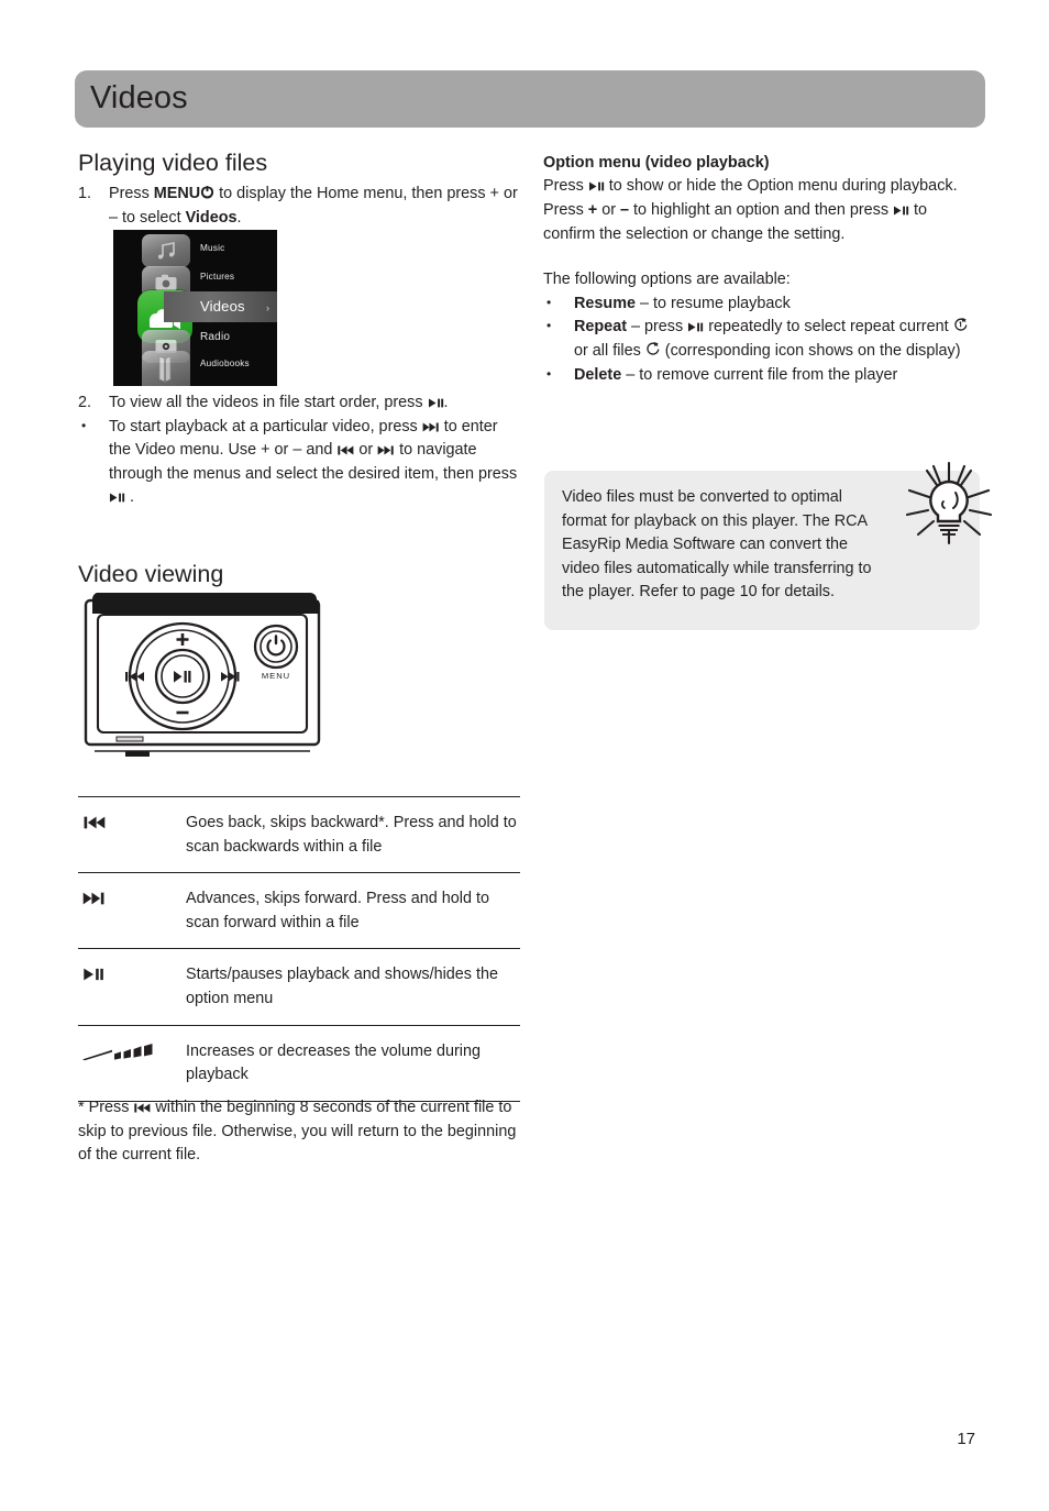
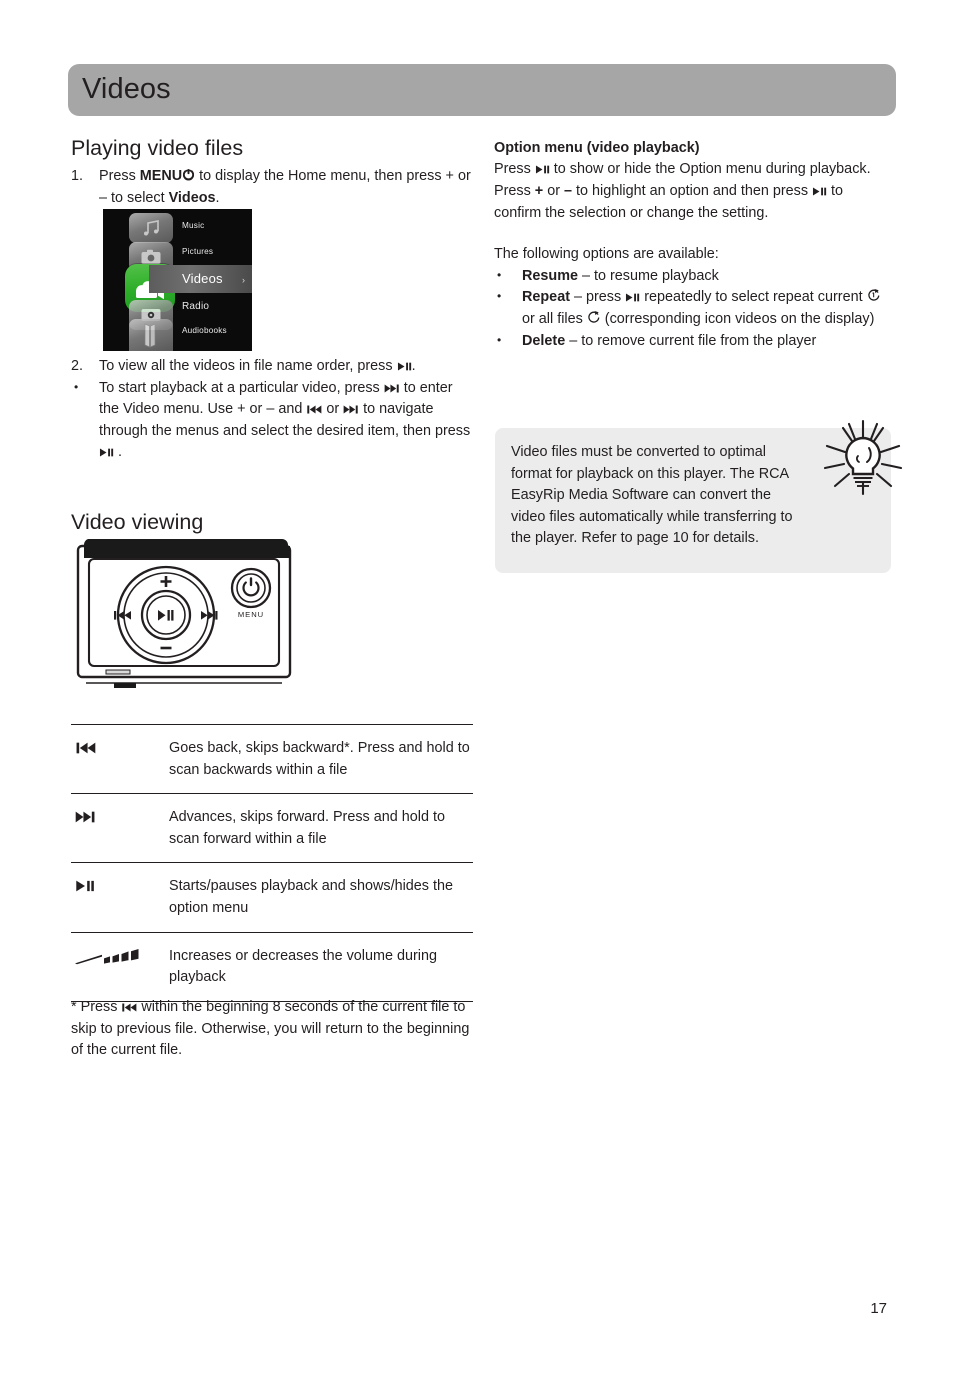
  Videos
  Playing video files
  1.
  Press MENU to display the Home menu, then press + or – to select Videos.
  Music
  Pictures
  Videos
  Radio
  Audiobooks
  ›
  2.
- To view all the videos in file start order, press .
+ To view all the videos in file name order, press .
  •
  To start playback at a particular video, press to enter the Video menu. Use + or – and or to navigate through the menus and select the desired item, then press .
  Video viewing
  MENU
  Goes back, skips backward*. Press and hold to scan backwards within a file
  Advances, skips forward. Press and hold to scan forward within a file
  Starts/pauses playback and shows/hides the option menu
  Increases or decreases the volume during playback
  * Press within the beginning 8 seconds of the current file to skip to previous file. Otherwise, you will return to the beginning of the current file.
  Option menu (video playback)
  Press to show or hide the Option menu during playback. Press + or – to highlight an option and then press to confirm the selection or change the setting.
  The following options are available:
  •
  Resume – to resume playback
  •
- Repeat – press repeatedly to select repeat current or all files (corresponding icon shows on the display)
+ Repeat – press repeatedly to select repeat current or all files (corresponding icon videos on the display)
  •
  Delete – to remove current file from the player
  Video files must be converted to optimal format for playback on this player. The RCA EasyRip Media Software can convert the video files automatically while transferring to the player. Refer to page 10 for details.
  17
